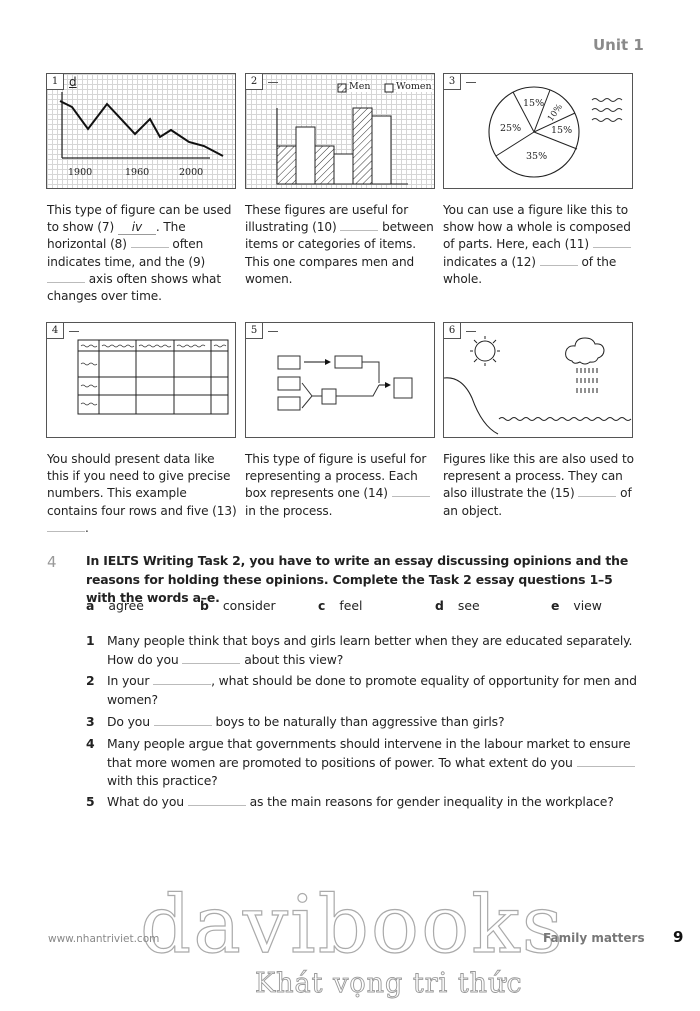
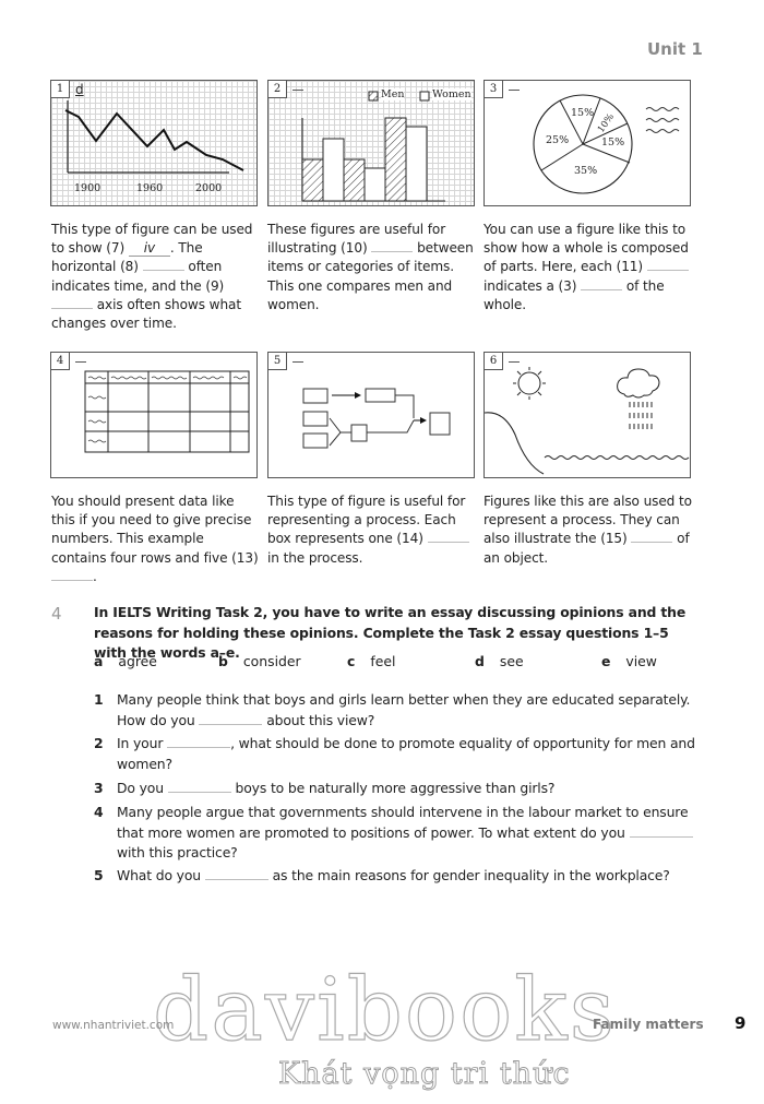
  Unit 1
  1
  d
  1900
  1960
  2000
  2
  Men
  Women
  3
  15%
  15%
  35%
  25%
  This type of figure can be used to show (7) iv . The horizontal (8) often indicates time, and the (9) axis often shows what changes over time.
  These figures are useful for illustrating (10) between items or categories of items. This one compares men and women.
- You can use a figure like this to show how a whole is composed of parts. Here, each (11) indicates a (12) of the whole.
+ You can use a figure like this to show how a whole is composed of parts. Here, each (11) indicates a (3) of the whole.
  4
  5
  6
  You should present data like this if you need to give precise numbers. This example contains four rows and five (13) .
  This type of figure is useful for representing a process. Each box represents one (14) in the process.
  Figures like this are also used to represent a process. They can also illustrate the (15) of an object.
  4
  In IELTS Writing Task 2, you have to write an essay discussing opinions and the reasons for holding these opinions. Complete the Task 2 essay questions 1–5 with the words a–e.
  a agree
  b consider
  c feel
  d see
  e view
  1
  Many people think that boys and girls learn better when they are educated separately. How do you about this view?
  2
  In your , what should be done to promote equality of opportunity for men and women?
  3
- Do you boys to be naturally than aggressive than girls?
+ Do you boys to be naturally more aggressive than girls?
  4
  Many people argue that governments should intervene in the labour market to ensure that more women are promoted to positions of power. To what extent do you with this practice?
  5
  What do you as the main reasons for gender inequality in the workplace?
  davibooks
  Khát vọng tri thức
  www.nhantriviet.com
  Family matters
  9
